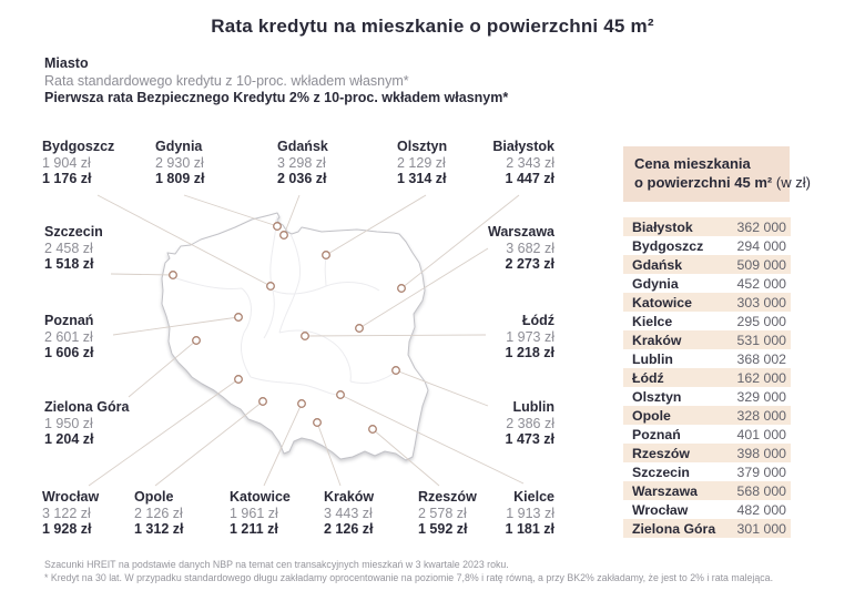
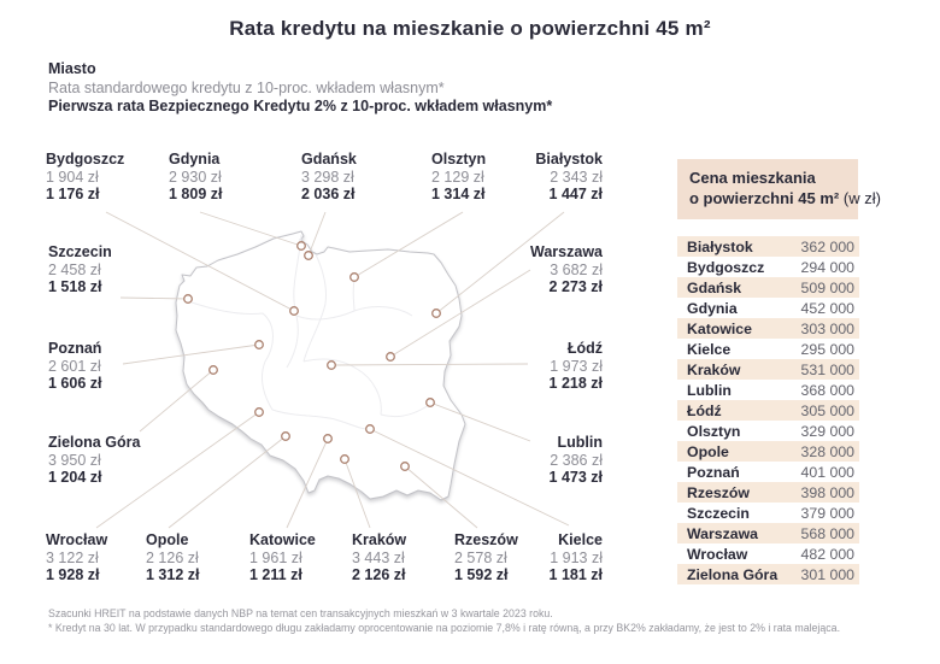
  Rata kredytu na mieszkanie o powierzchni 45 m²
  Miasto
  Rata standardowego kredytu z 10-proc. wkładem własnym*
  Pierwsza rata Bezpiecznego Kredytu 2% z 10-proc. wkładem własnym*
  Bydgoszcz
  1 904 zł
  1 176 zł
  Gdynia
  2 930 zł
  1 809 zł
  Gdańsk
  3 298 zł
  2 036 zł
  Olsztyn
  2 129 zł
  1 314 zł
  Białystok
  2 343 zł
  1 447 zł
  Szczecin
  2 458 zł
  1 518 zł
  Warszawa
  3 682 zł
  2 273 zł
  Poznań
  2 601 zł
  1 606 zł
  Łódź
  1 973 zł
  1 218 zł
  Zielona Góra
- 1 950 zł
+ 3 950 zł
  1 204 zł
  Lublin
  2 386 zł
  1 473 zł
  Wrocław
  3 122 zł
  1 928 zł
  Opole
  2 126 zł
  1 312 zł
  Katowice
  1 961 zł
  1 211 zł
  Kraków
  3 443 zł
  2 126 zł
  Rzeszów
  2 578 zł
  1 592 zł
  Kielce
  1 913 zł
  1 181 zł
  Cena mieszkania
  o powierzchni 45 m² (w zł)
  Białystok
  362 000
  Bydgoszcz
  294 000
  Gdańsk
  509 000
  Gdynia
  452 000
  Katowice
  303 000
  Kielce
  295 000
  Kraków
  531 000
  Lublin
- 368 002
+ 368 000
  Łódź
- 162 000
+ 305 000
  Olsztyn
  329 000
  Opole
  328 000
  Poznań
  401 000
  Rzeszów
  398 000
  Szczecin
  379 000
  Warszawa
  568 000
  Wrocław
  482 000
  Zielona Góra
  301 000
  Szacunki HREIT na podstawie danych NBP na temat cen transakcyjnych mieszkań w 3 kwartale 2023 roku.
  * Kredyt na 30 lat. W przypadku standardowego długu zakładamy oprocentowanie na poziomie 7,8% i ratę równą, a przy BK2% zakładamy, że jest to 2% i rata malejąca.
